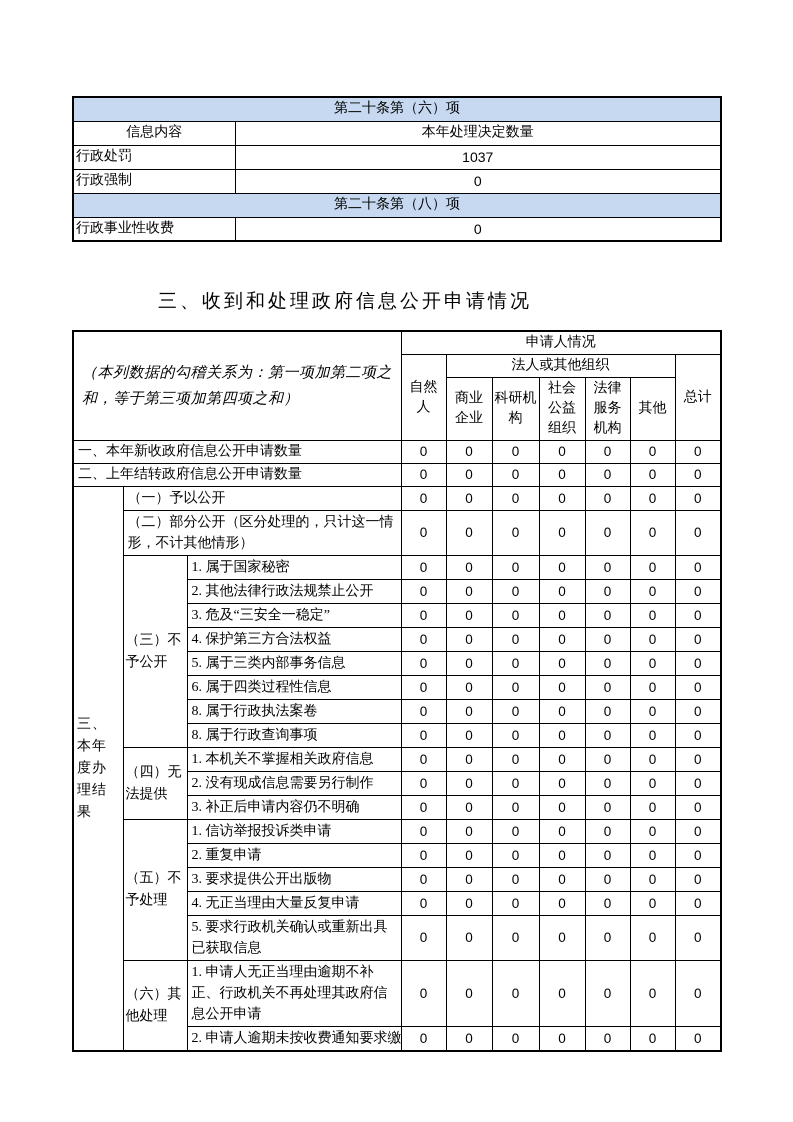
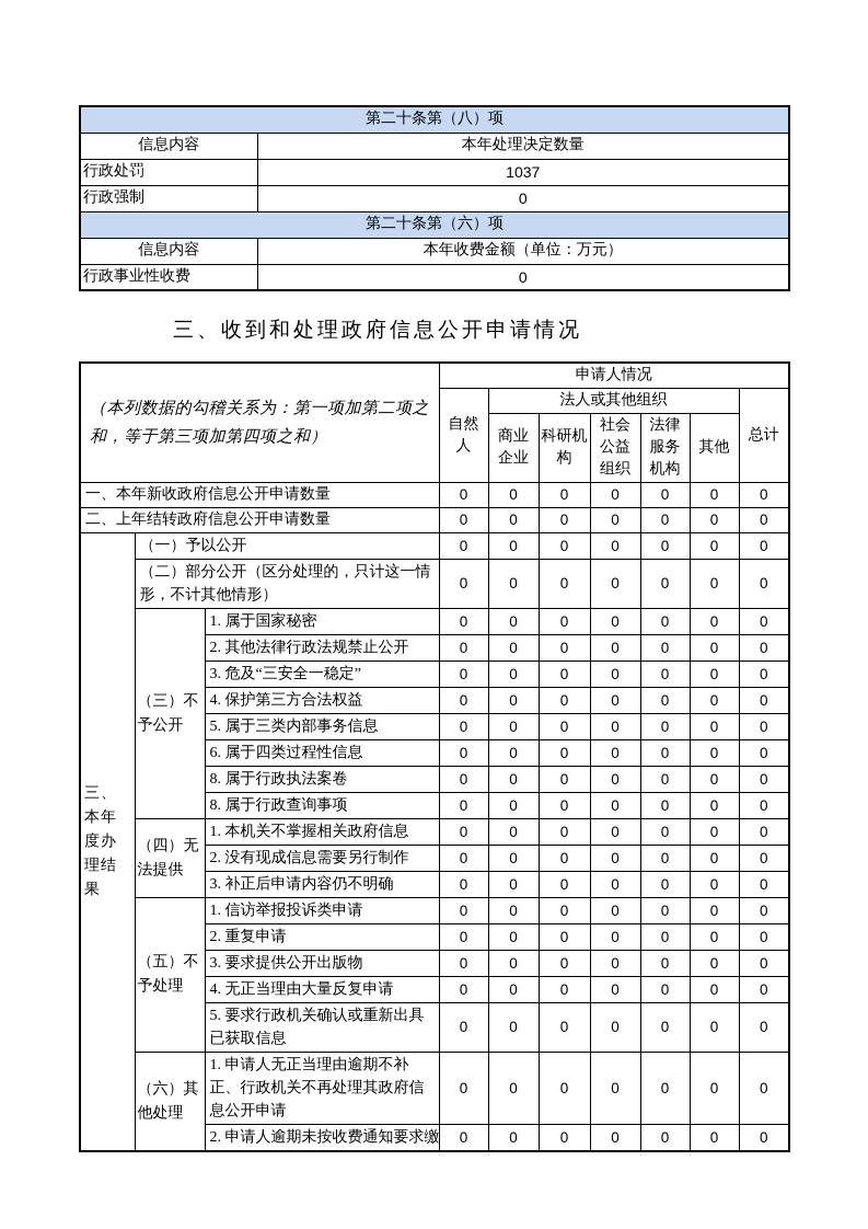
- 第二十条第（六）项
+ 第二十条第（八）项
  信息内容	本年处理决定数量
  行政处罚	1037
  行政强制	0
- 第二十条第（八）项
+ 第二十条第（六）项
+ 信息内容	本年收费金额（单位：万元）
  行政事业性收费	0
  三、收到和处理政府信息公开申请情况
  （本列数据的勾稽关系为：第一项加第二项之和，等于第三项加第四项之和）	申请人情况
  自然人	法人或其他组织	总计
  商业企业	科研机构	社会公益组织	法律服务机构	其他
  一、本年新收政府信息公开申请数量	0	0	0	0	0	0	0
  二、上年结转政府信息公开申请数量	0	0	0	0	0	0	0
  三、本年度办理结果	（一）予以公开	0	0	0	0	0	0	0
  （二）部分公开（区分处理的，只计这一情形，不计其他情形）	0	0	0	0	0	0	0
  （三）不予公开	1. 属于国家秘密	0	0	0	0	0	0	0
  2. 其他法律行政法规禁止公开	0	0	0	0	0	0	0
  3. 危及“三安全一稳定”	0	0	0	0	0	0	0
  4. 保护第三方合法权益	0	0	0	0	0	0	0
  5. 属于三类内部事务信息	0	0	0	0	0	0	0
  6. 属于四类过程性信息	0	0	0	0	0	0	0
  8. 属于行政执法案卷	0	0	0	0	0	0	0
  8. 属于行政查询事项	0	0	0	0	0	0	0
  （四）无法提供	1. 本机关不掌握相关政府信息	0	0	0	0	0	0	0
  2. 没有现成信息需要另行制作	0	0	0	0	0	0	0
  3. 补正后申请内容仍不明确	0	0	0	0	0	0	0
  （五）不予处理	1. 信访举报投诉类申请	0	0	0	0	0	0	0
  2. 重复申请	0	0	0	0	0	0	0
  3. 要求提供公开出版物	0	0	0	0	0	0	0
  4. 无正当理由大量反复申请	0	0	0	0	0	0	0
  5. 要求行政机关确认或重新出具已获取信息	0	0	0	0	0	0	0
  （六）其他处理	1. 申请人无正当理由逾期不补正、行政机关不再处理其政府信息公开申请	0	0	0	0	0	0	0
  2. 申请人逾期未按收费通知要求缴	0	0	0	0	0	0	0
